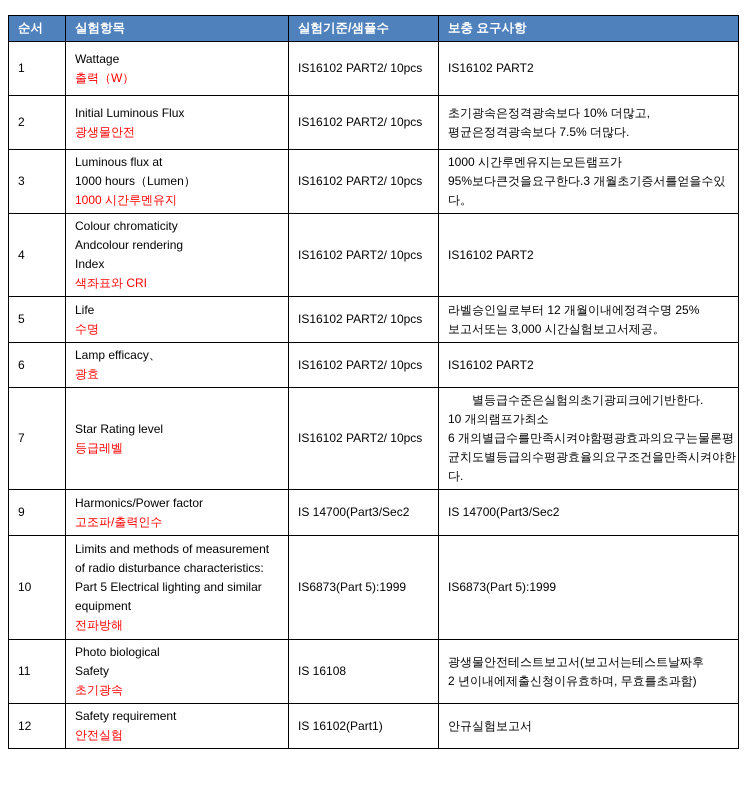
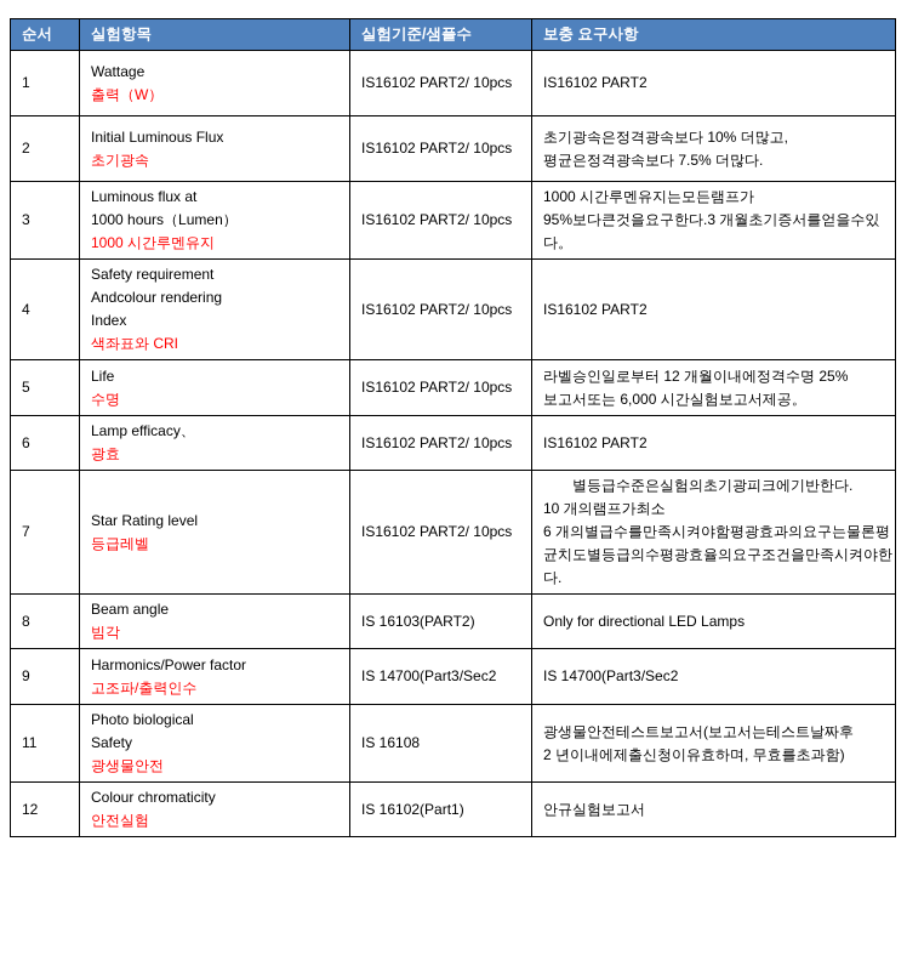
  순서	실험항목	실험기준/샘플수	보충 요구사항
  1	Wattage출력（W）	IS16102 PART2/ 10pcs	IS16102 PART2
- 2	Initial Luminous Flux광생물안전	IS16102 PART2/ 10pcs	초기광속은정격광속보다 10% 더많고,평균은정격광속보다 7.5% 더많다.
+ 2	Initial Luminous Flux초기광속	IS16102 PART2/ 10pcs	초기광속은정격광속보다 10% 더많고,평균은정격광속보다 7.5% 더많다.
  3	Luminous flux at1000 hours（Lumen）1000 시간루멘유지	IS16102 PART2/ 10pcs	1000 시간루멘유지는모든램프가95%보다큰것을요구한다.3 개월초기증서를얻을수있다。
- 4	Colour chromaticityAndcolour renderingIndex색좌표와 CRI	IS16102 PART2/ 10pcs	IS16102 PART2
+ 4	Safety requirementAndcolour renderingIndex색좌표와 CRI	IS16102 PART2/ 10pcs	IS16102 PART2
- 5	Life수명	IS16102 PART2/ 10pcs	라벨승인일로부터 12 개월이내에정격수명 25%보고서또는 3,000 시간실험보고서제공。
+ 5	Life수명	IS16102 PART2/ 10pcs	라벨승인일로부터 12 개월이내에정격수명 25%보고서또는 6,000 시간실험보고서제공。
  6	Lamp efficacy、광효	IS16102 PART2/ 10pcs	IS16102 PART2
  7	Star Rating level등급레벨	IS16102 PART2/ 10pcs	별등급수준은실험의초기광피크에기반한다.10 개의램프가최소6 개의별급수를만족시켜야함평광효과의요구는물론평균치도별등급의수평광효율의요구조건을만족시켜야한다.
+ 8	Beam angle빔각	IS 16103(PART2)	Only for directional LED Lamps
  9	Harmonics/Power factor고조파/출력인수	IS 14700(Part3/Sec2	IS 14700(Part3/Sec2
- 10	Limits and methods of measurementof radio disturbance characteristics:Part 5 Electrical lighting and similarequipment전파방해	IS6873(Part 5):1999	IS6873(Part 5):1999
- 11	Photo biologicalSafety초기광속	IS 16108	광생물안전테스트보고서(보고서는테스트날짜후2 년이내에제출신청이유효하며, 무효를초과함)
+ 11	Photo biologicalSafety광생물안전	IS 16108	광생물안전테스트보고서(보고서는테스트날짜후2 년이내에제출신청이유효하며, 무효를초과함)
- 12	Safety requirement안전실험	IS 16102(Part1)	안규실험보고서
+ 12	Colour chromaticity안전실험	IS 16102(Part1)	안규실험보고서
